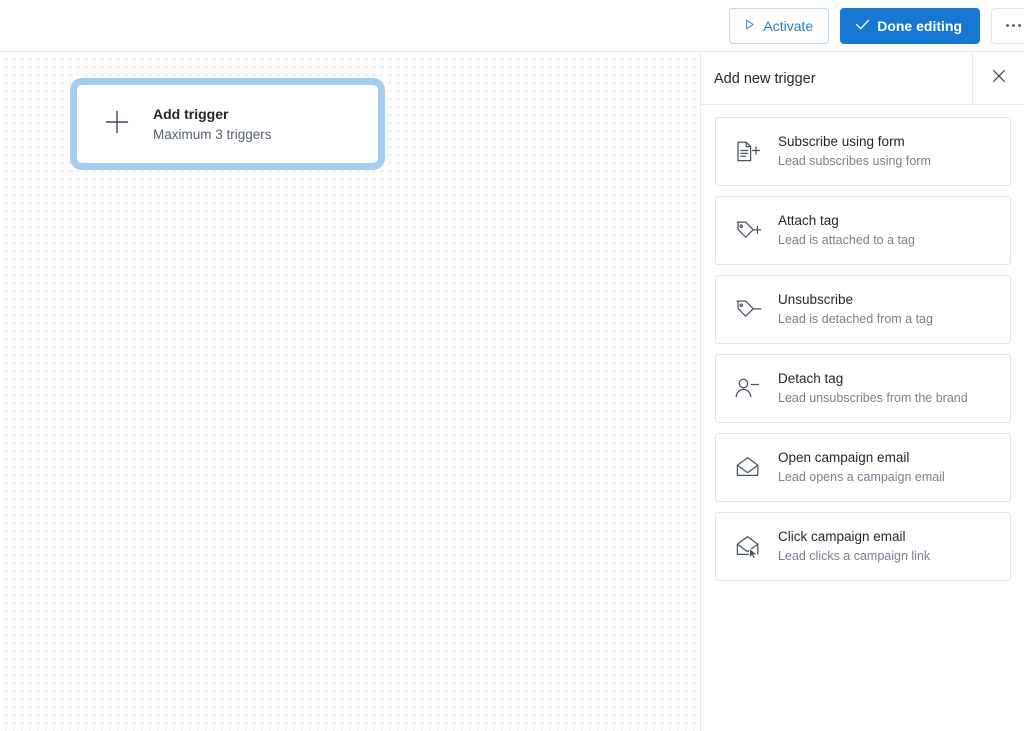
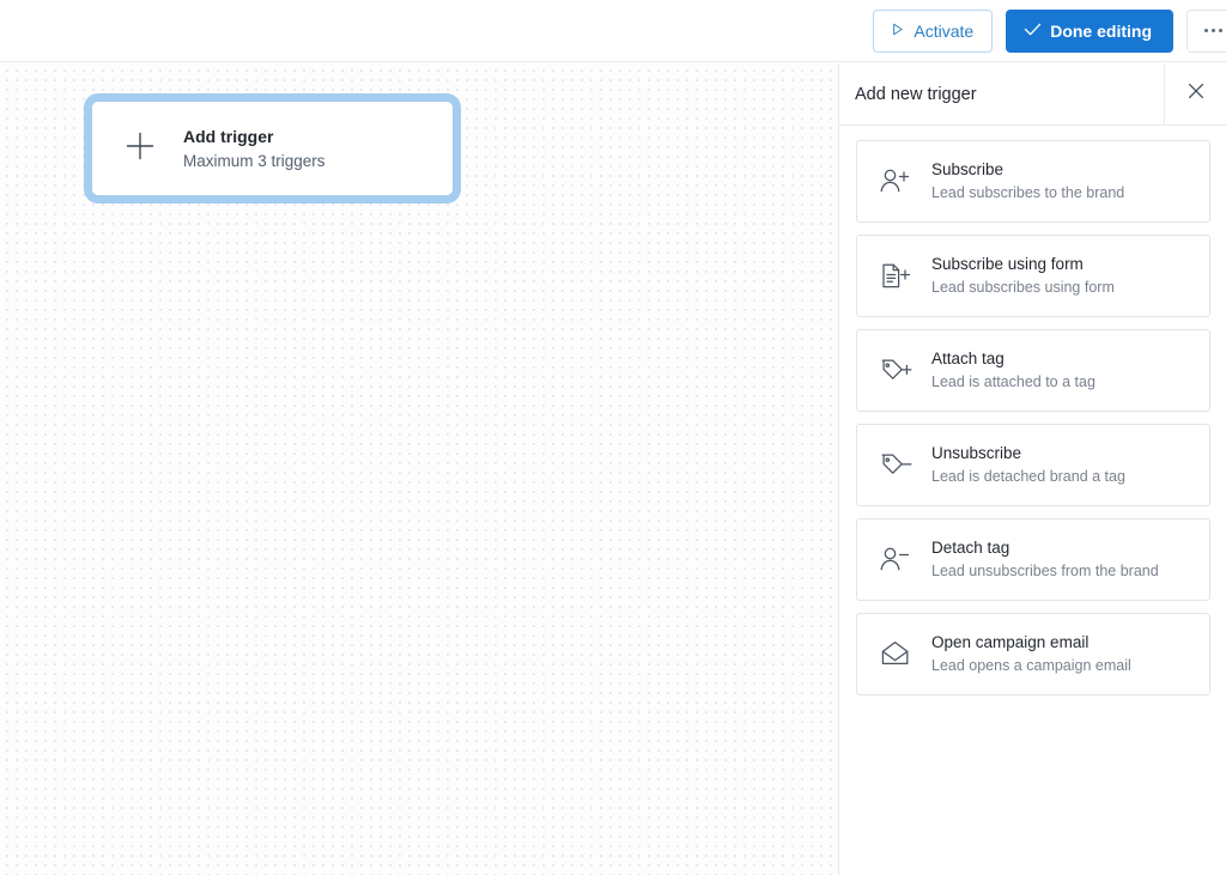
  Activate
  Done editing
  Add trigger
  Maximum 3 triggers
  Add new trigger
+ Subscribe
+ Lead subscribes to the brand
  Subscribe using form
  Lead subscribes using form
  Attach tag
  Lead is attached to a tag
  Unsubscribe
- Lead is detached from a tag
+ Lead is detached brand a tag
  Detach tag
  Lead unsubscribes from the brand
  Open campaign email
  Lead opens a campaign email
- Click campaign email
- Lead clicks a campaign link
